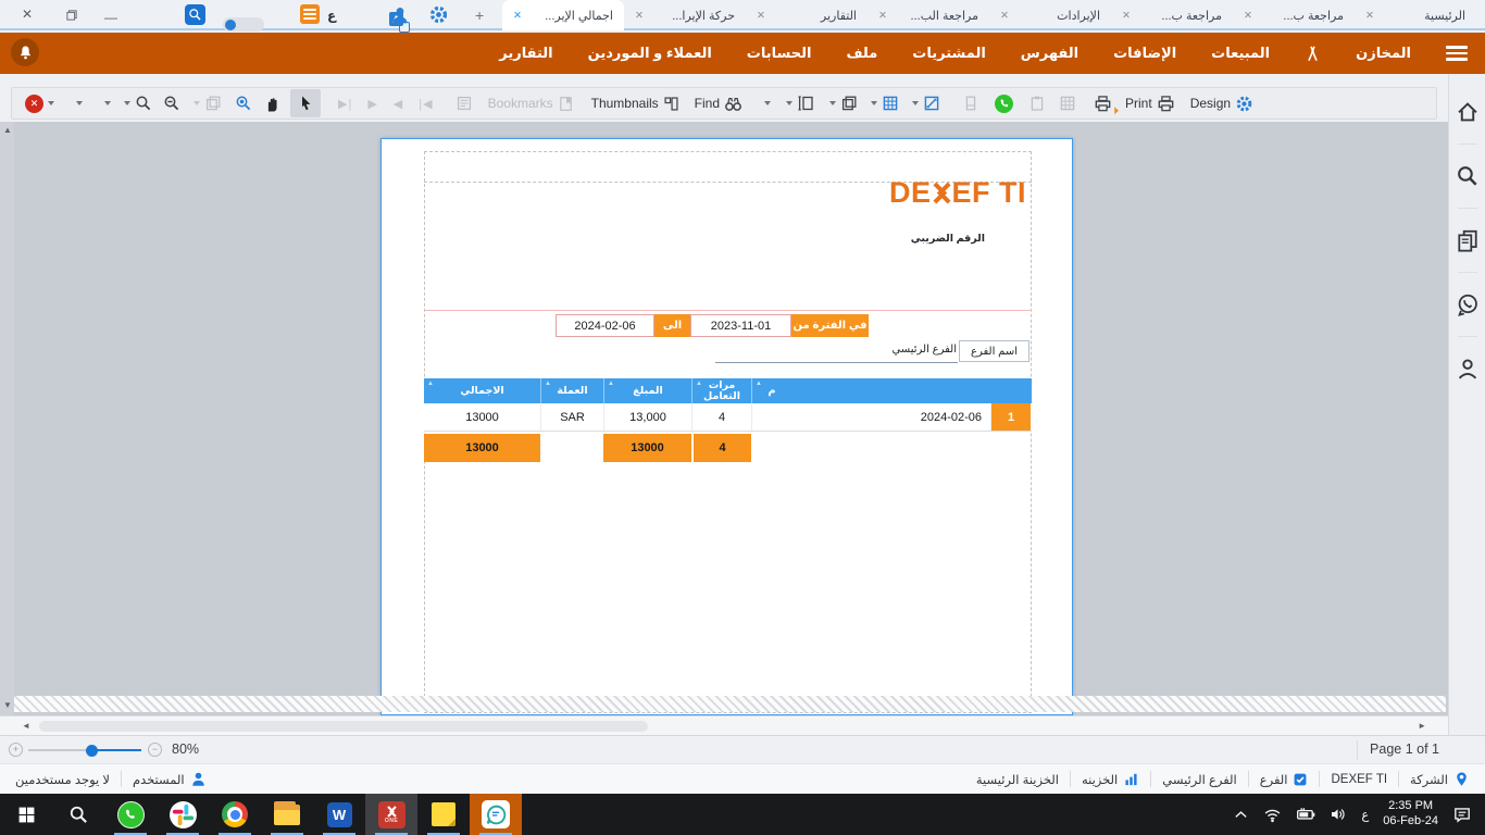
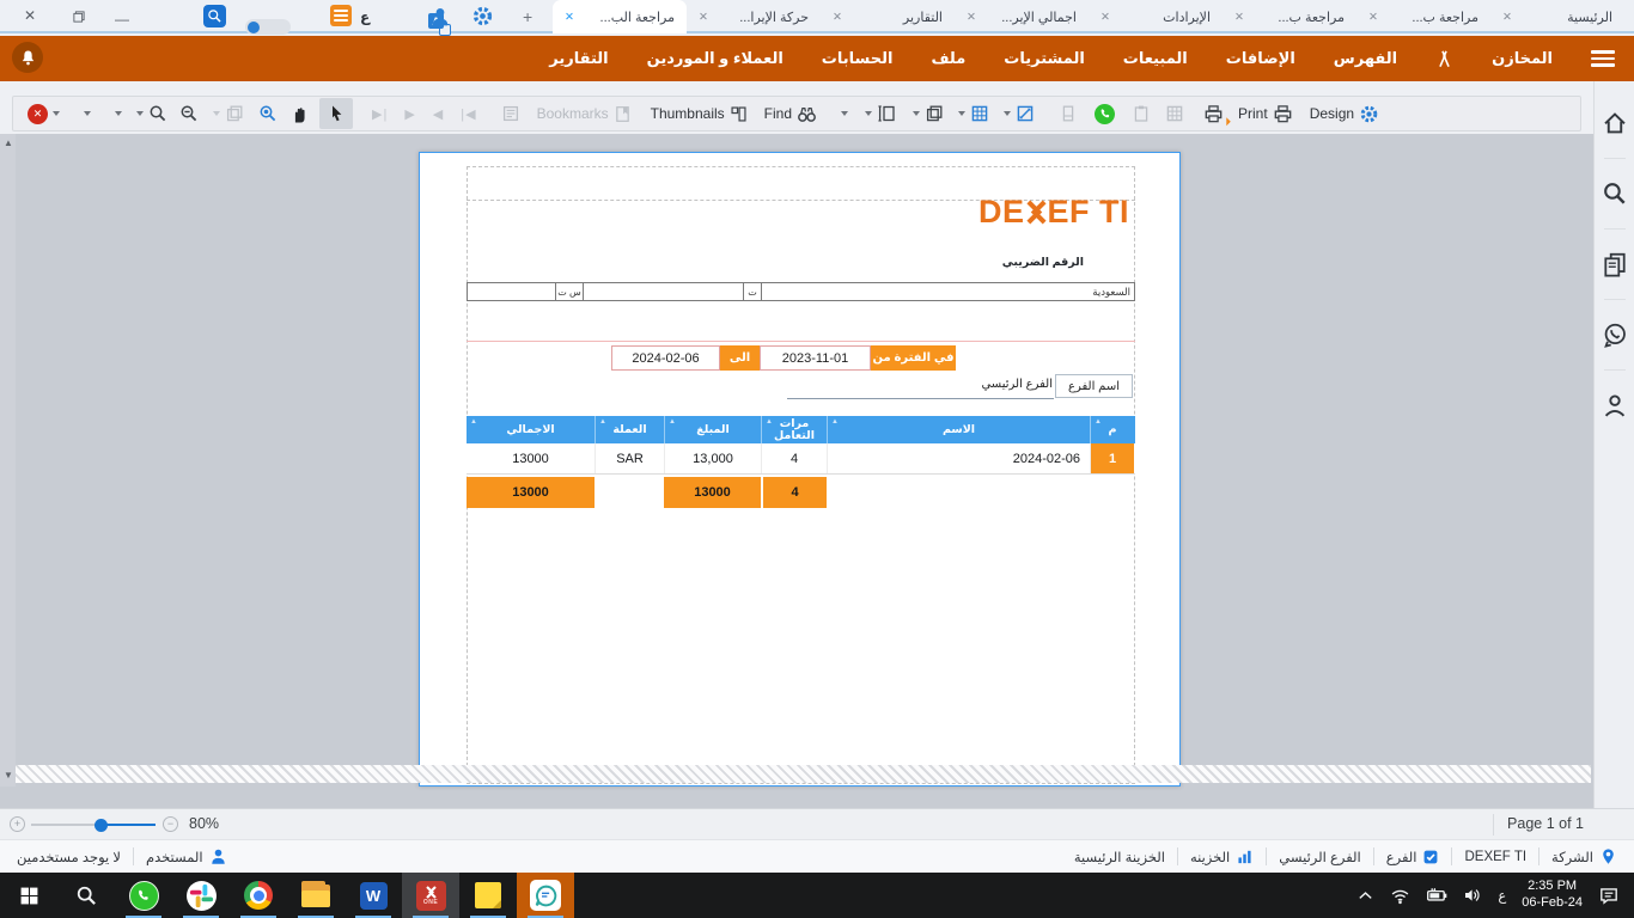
  ✕
  —
  ع
  +
  ✕
- اجمالي الإير...
+ مراجعة الب...
  ✕
  حركة الإيرا...
  ✕
  التقارير
  ✕
- مراجعة الب...
+ اجمالي الإير...
  ✕
  الإيرادات
  ✕
  مراجعة ب...
  ✕
  مراجعة ب...
  ✕
  الرئيسية
  المخازن
- المبيعات
+ الفهرس
  الإضافات
- الفهرس
+ المبيعات
  المشتريات
  ملف
  الحسابات
  العملاء و الموردين
  التقارير
  ✕
  ▶|
  ▶
  ◀
  |◀
  Bookmarks
  Thumbnails
  Find
  Print
  Design
  ▲
  ▼
  DE
  EF TI
  الرقم الضريبي
+ السعودية
+ ت
+ س ت
  2024-02-06
  الى
  2023-11-01
  في الفترة من
  اسم الفرع
  الفرع الرئيسي
  الاجمالي
  العملة
  المبلغ
  مرات التعامل
+ الاسم
  م
  13000
  SAR
  13,000
  4
  2024-02-06
  1
  13000
  13000
  4
- ◄
- ►
  +
  −
  80%
  Page 1 of 1
  الشركة
  DEXEF TI
  الفرع
  الفرع الرئيسي
  الخزينه
  الخزينة الرئيسية
  المستخدم
  لا يوجد مستخدمين
  W
  ع
  2:35 PM
  06-Feb-24
